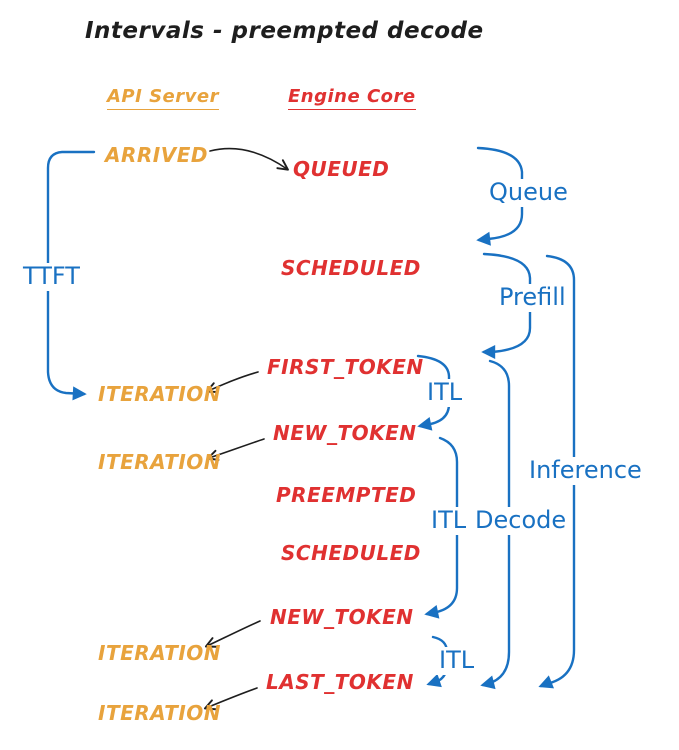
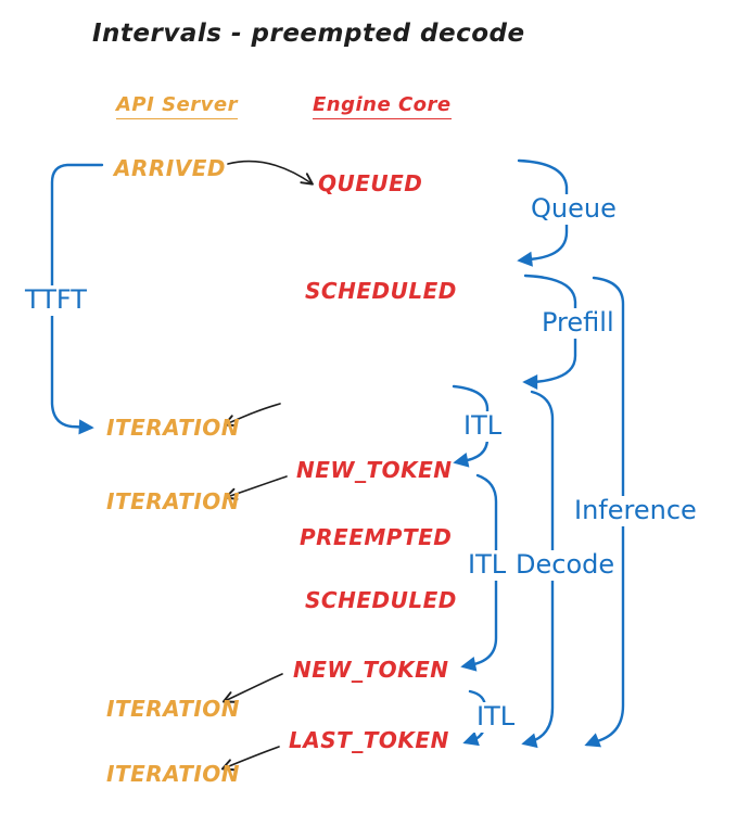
  Intervals - preempted decode
  API Server
  Engine Core
  ARRIVED
  ITERATION
  ITERATION
  ITERATION
  ITERATION
  QUEUED
  SCHEDULED
- FIRST_TOKEN
  NEW_TOKEN
  PREEMPTED
  SCHEDULED
  NEW_TOKEN
  LAST_TOKEN
  TTFT
  Queue
  Prefill
  ITL
  ITL
  Decode
  Inference
  ITL
